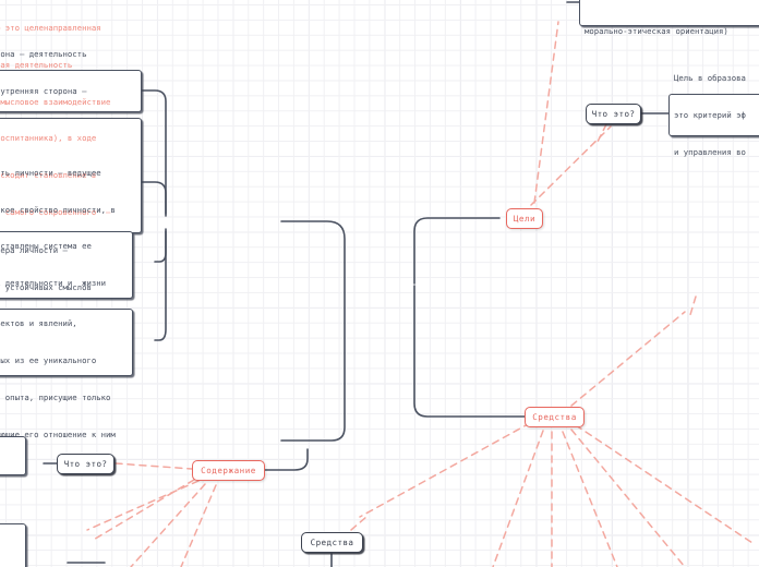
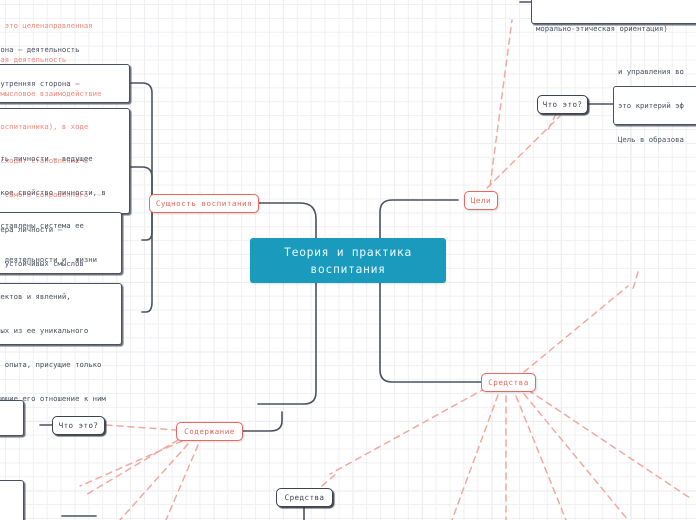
+ Теория и практика
+ воспитания
+ Сущность воспитания
  Цели
  Средства
  Содержание
  Что это?
  Что это?
  Средства
  она – деятельность
  утренняя сторона –
  это целенаправленная
  ая деятельность
  мысловое взаимодействие
  оспитанника), в ходе
  сходит становление в
  самого сокровенного –
  ть личности — ведущее
  кое свойство личности, в
  ставлены система ее
  деятельности и жизни
  ера личности –
  устойчивых смыслов
  ектов и явлений,
  ых из ее уникального
  опыта, присущие только
  ющие его отношение к ним
  морально-этическая ориентация)
- Цель в образова
+ и управления во
  это критерий эф
- и управления во
+ Цель в образова
